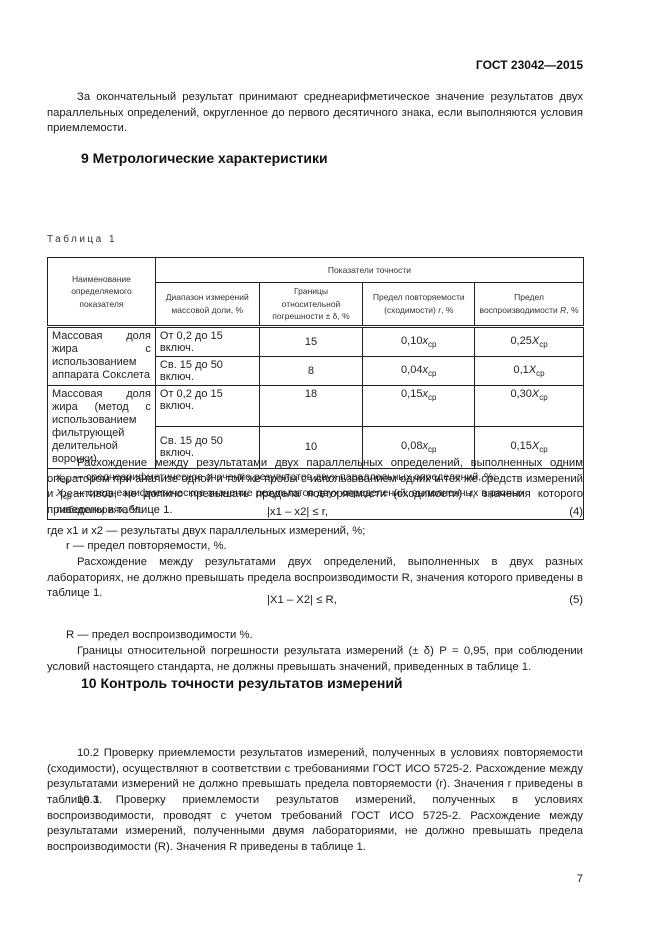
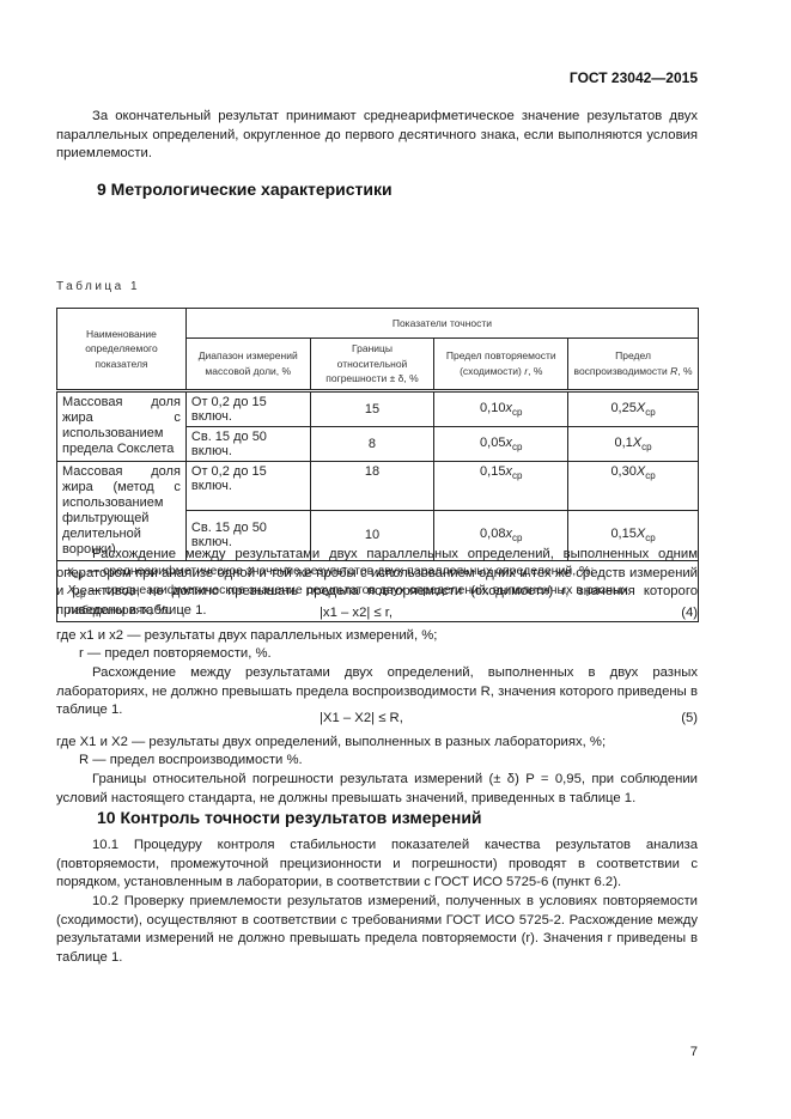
  ГОСТ 23042—2015
  За окончательный результат принимают среднеарифметическое значение результатов двух параллельных определений, округленное до первого десятичного знака, если выполняются условия приемлемости.
  9 Метрологические характеристики
  Таблица 1
  Наименование определяемого показателя	Показатели точности
  Диапазон измерений массовой доли, %	Границы относительной погрешности ± δ, %	Предел повторяемости (сходимости) r, %	Предел воспроизводимости R, %
- Массовая доля жира с использованием аппарата Сокслета	От 0,2 до 15 включ.	15	0,10xср	0,25Xср
+ Массовая доля жира с использованием предела Сокслета	От 0,2 до 15 включ.	15	0,10xср	0,25Xср
- Св. 15 до 50 включ.	8	0,04xср	0,1Xср
+ Св. 15 до 50 включ.	8	0,05xср	0,1Xср
  Массовая доля жира (метод с использованием фильтрующей делительной воронки)	От 0,2 до 15 включ.	18	0,15xср	0,30Xср
  Св. 15 до 50 включ.	10	0,08xср	0,15Xср
  xср — среднеарифметическое значение результатов двух параллельных определений, %; Xср — среднеарифметическое значение результатов двух определений, выполненных в разных лабораториях, %.
  Расхождение между результатами двух параллельных определений, выполненных одним оператором при анализе одной и той же пробы с использованием одних и тех же средств измерений и реактивов, не должно превышать предела повторяемости (сходимости) r, значения которого приведены в таблице 1.
  |x1 – x2| ≤ r,
  (4)
  где x1 и x2 — результаты двух параллельных измерений, %;
  r — предел повторяемости, %.
  Расхождение между результатами двух определений, выполненных в двух разных лабораториях, не должно превышать предела воспроизводимости R, значения которого приведены в таблице 1.
  |X1 – X2| ≤ R,
  (5)
+ где X1 и X2 — результаты двух определений, выполненных в разных лабораториях, %;
  R — предел воспроизводимости %.
  Границы относительной погрешности результата измерений (± δ) P = 0,95, при соблюдении условий настоящего стандарта, не должны превышать значений, приведенных в таблице 1.
  10 Контроль точности результатов измерений
+ 10.1 Процедуру контроля стабильности показателей качества результатов анализа (повторяемости, промежуточной прецизионности и погрешности) проводят в соответствии с порядком, установленным в лаборатории, в соответствии с ГОСТ ИСО 5725-6 (пункт 6.2).
  10.2 Проверку приемлемости результатов измерений, полученных в условиях повторяемости (сходимости), осуществляют в соответствии с требованиями ГОСТ ИСО 5725-2. Расхождение между результатами измерений не должно превышать предела повторяемости (r). Значения r приведены в таблице 1.
- 10.3 Проверку приемлемости результатов измерений, полученных в условиях воспроизводимости, проводят с учетом требований ГОСТ ИСО 5725-2. Расхождение между результатами измерений, полученными двумя лабораториями, не должно превышать предела воспроизводимости (R). Значения R приведены в таблице 1.
  7
